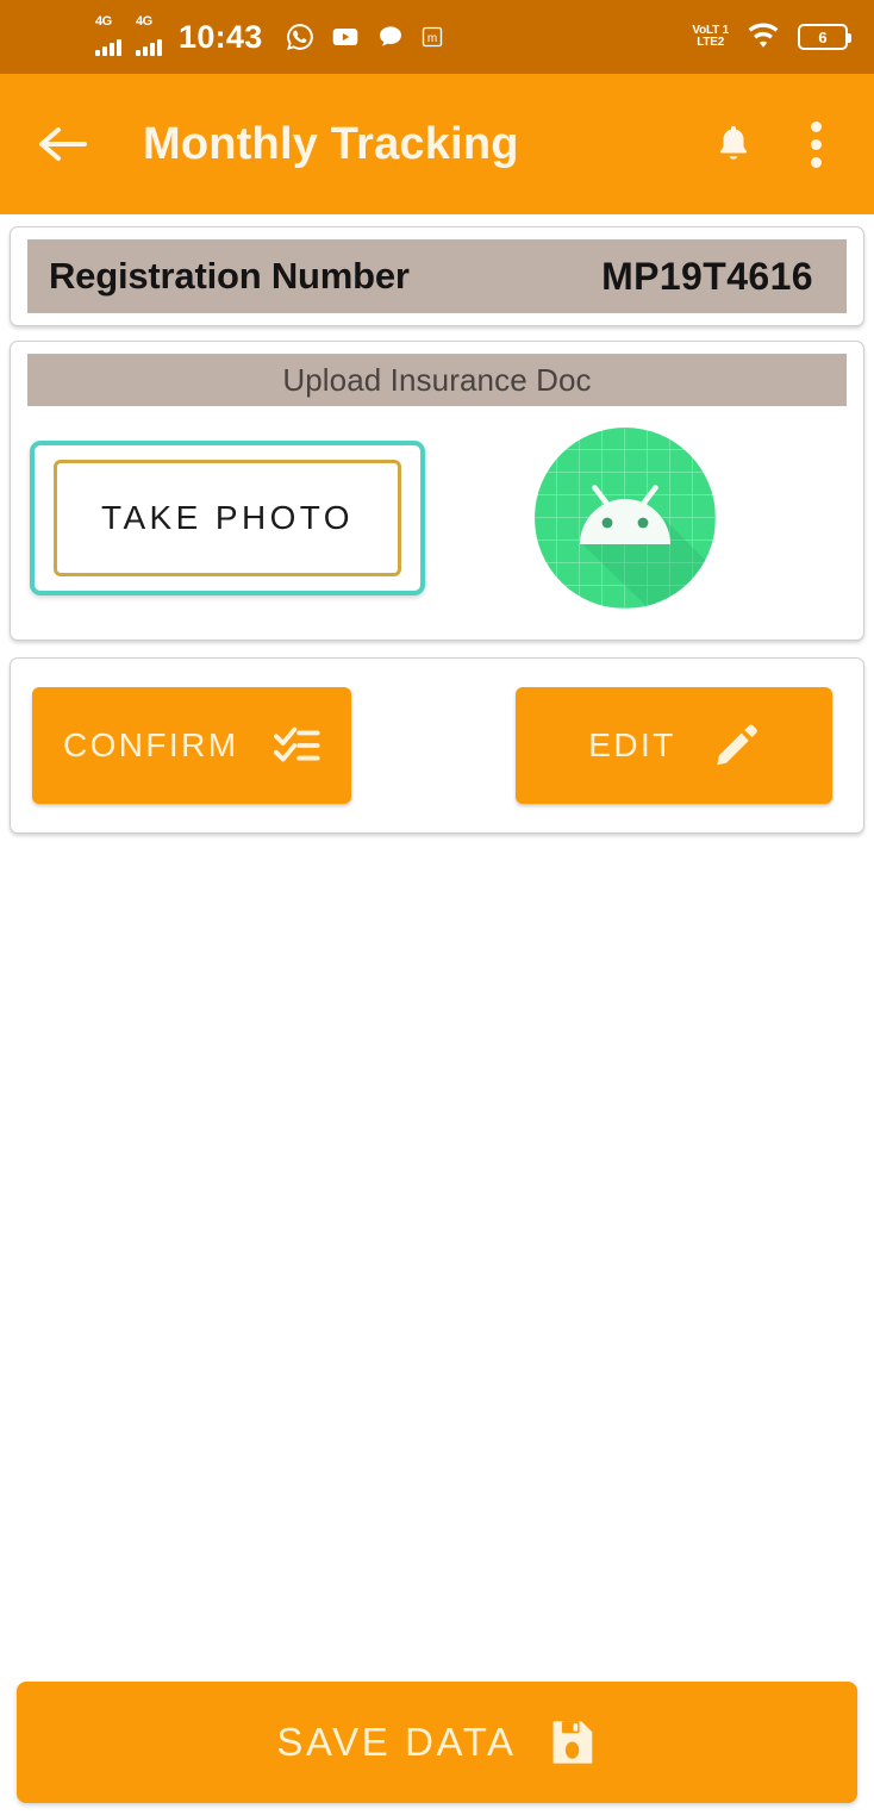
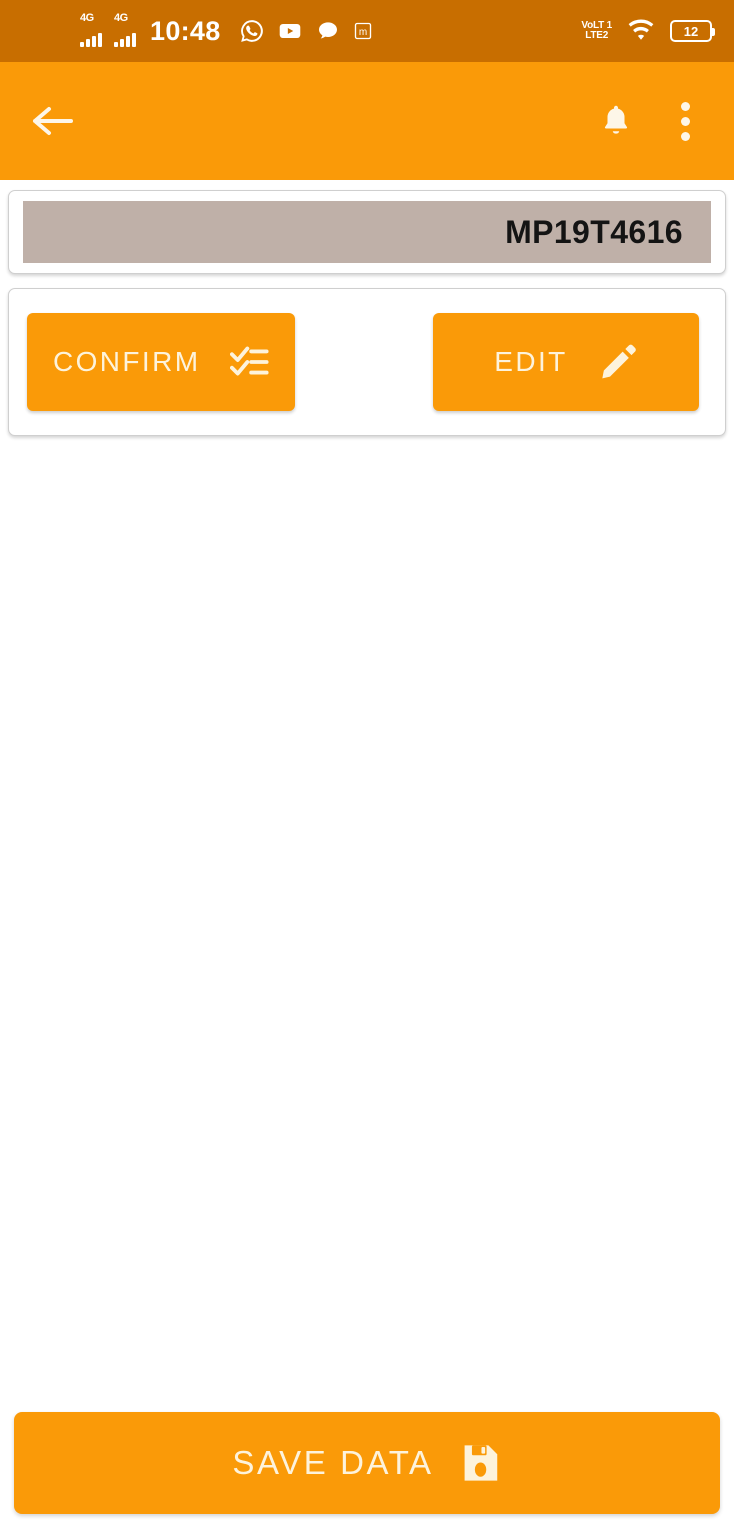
  4G
  4G
- 10:43
+ 10:48
  m
  VoLT 1
  LTE2
- 6
+ 12
- Monthly Tracking
- Registration Number
  MP19T4616
- Upload Insurance Doc
- TAKE PHOTO
  CONFIRM
  EDIT
  SAVE DATA
